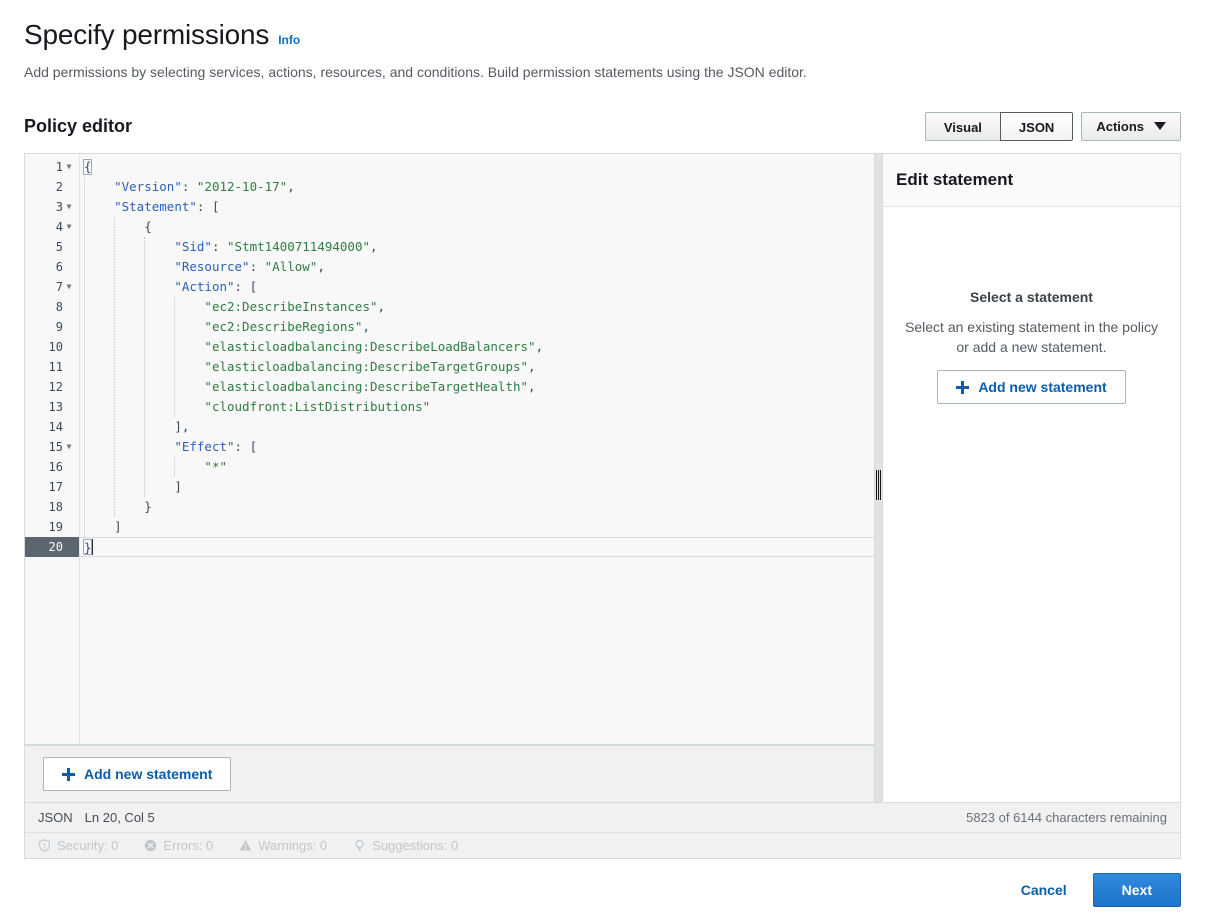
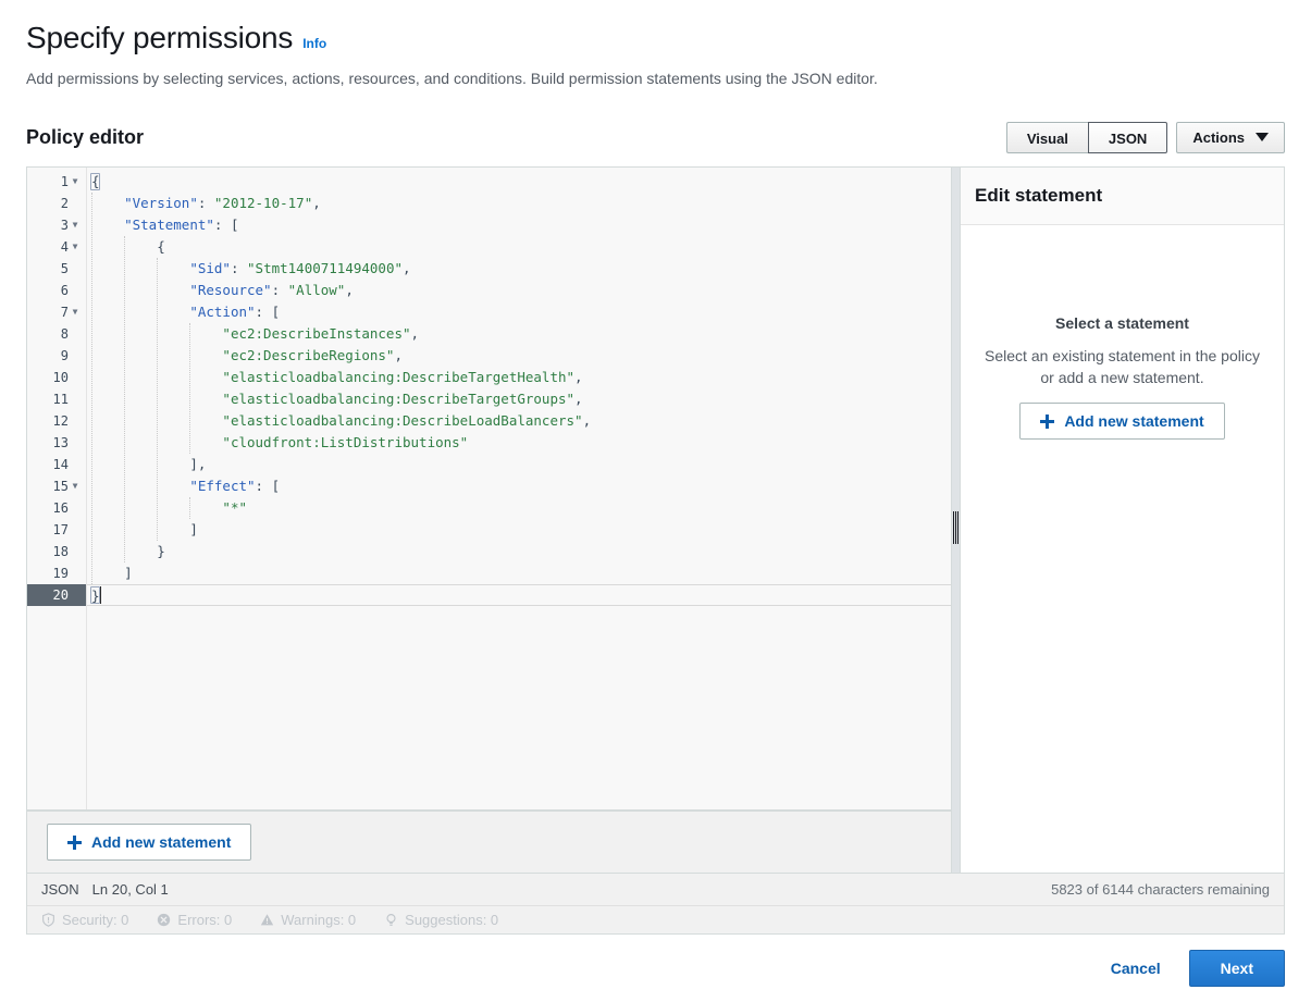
  Specify permissions
  Info
  Add permissions by selecting services, actions, resources, and conditions. Build permission statements using the JSON editor.
  Policy editor
  Visual
  JSON
  Actions
  1
  ▼
  2
  3
  ▼
  4
  ▼
  5
  6
  7
  ▼
  8
  9
  10
  11
  12
  13
  14
  15
  ▼
  16
  17
  18
  19
  20
  {
  "Version": "2012-10-17",
  "Statement": [
  {
  "Sid": "Stmt1400711494000",
  "Resource": "Allow",
  "Action": [
  "ec2:DescribeInstances",
  "ec2:DescribeRegions",
- "elasticloadbalancing:DescribeLoadBalancers",
+ "elasticloadbalancing:DescribeTargetHealth",
  "elasticloadbalancing:DescribeTargetGroups",
- "elasticloadbalancing:DescribeTargetHealth",
+ "elasticloadbalancing:DescribeLoadBalancers",
  "cloudfront:ListDistributions"
  ],
  "Effect": [
  "*"
  ]
  }
  ]
  }
  Add new statement
  Edit statement
  Select a statement
  Select an existing statement in the policy or add a new statement.
  Add new statement
  JSON
- Ln 20, Col 5
+ Ln 20, Col 1
  5823 of 6144 characters remaining
  Security: 0
  Errors: 0
  Warnings: 0
  Suggestions: 0
  Cancel
  Next
